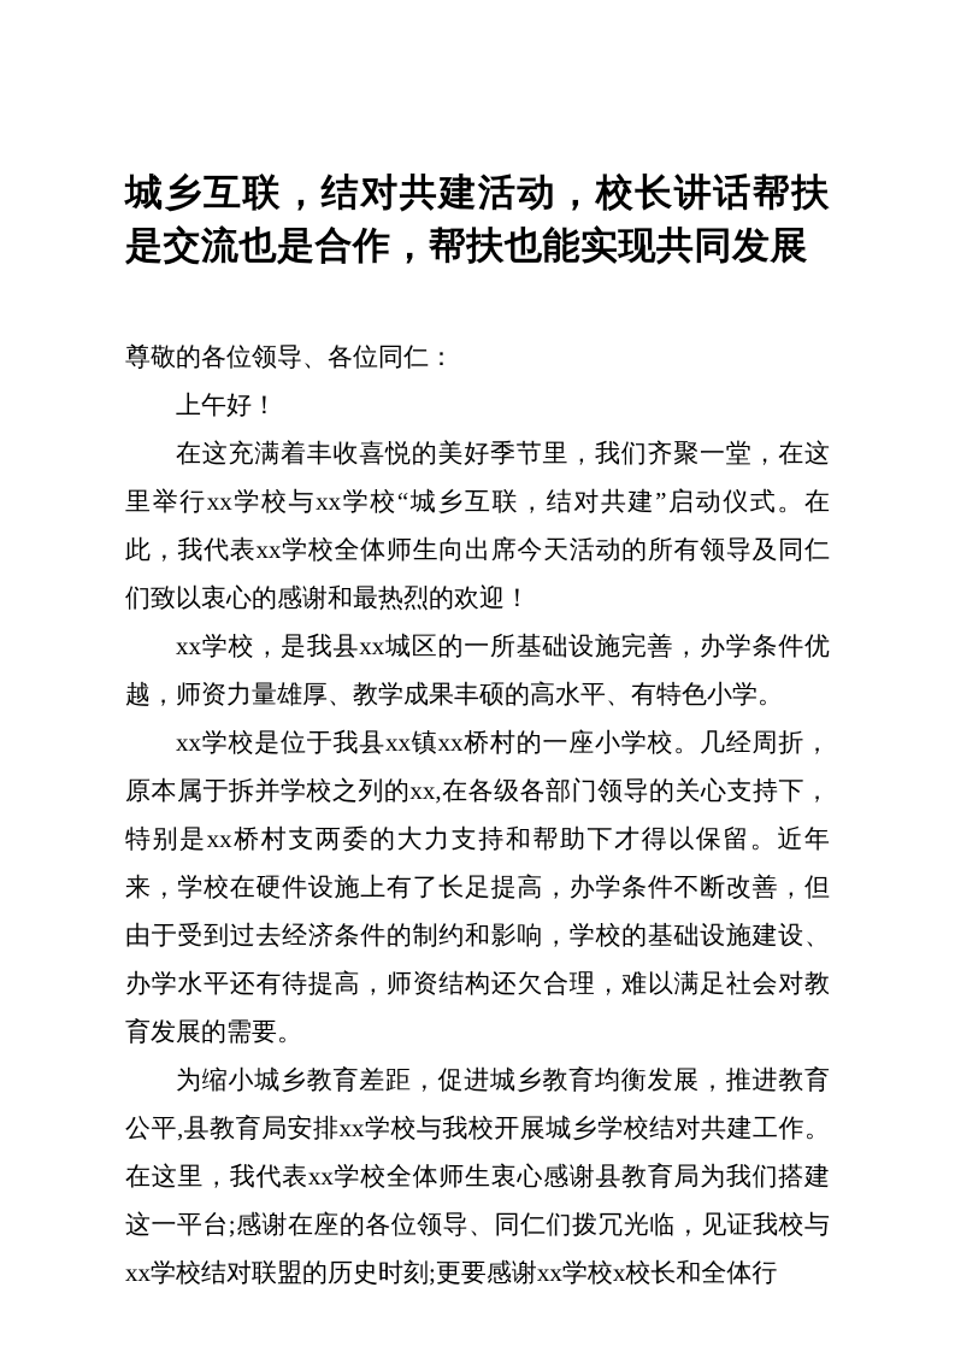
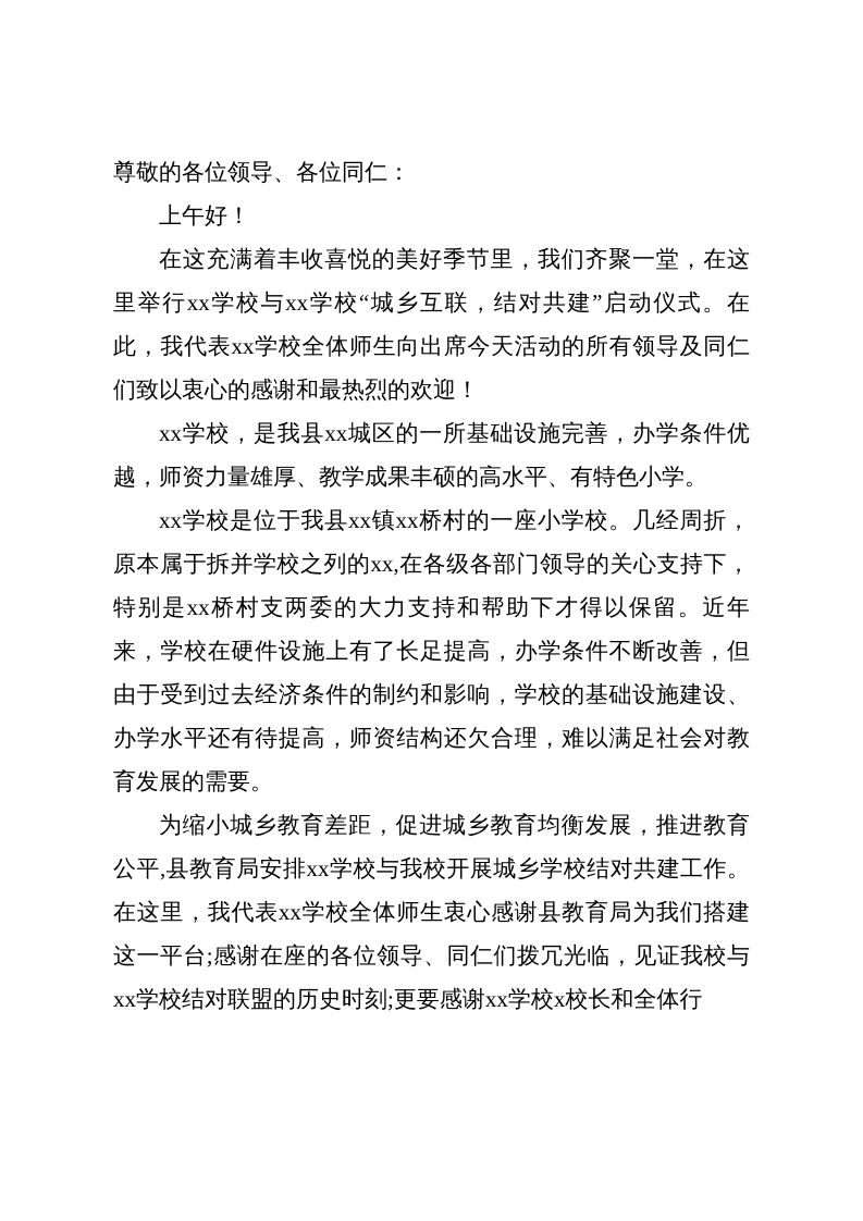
- 城乡互联，结对共建活动，校长讲话帮扶是交流也是合作，帮扶也能实现共同发展
  尊敬的各位领导、各位同仁：
  上午好！
  在这充满着丰收喜悦的美好季节里，我们齐聚一堂，在这里举行xx学校与xx学校“城乡互联，结对共建”启动仪式。在此，我代表xx学校全体师生向出席今天活动的所有领导及同仁们致以衷心的感谢和最热烈的欢迎！
  xx学校，是我县xx城区的一所基础设施完善，办学条件优越，师资力量雄厚、教学成果丰硕的高水平、有特色小学。
  xx学校是位于我县xx镇xx桥村的一座小学校。几经周折，原本属于拆并学校之列的xx,在各级各部门领导的关心支持下，特别是xx桥村支两委的大力支持和帮助下才得以保留。近年来，学校在硬件设施上有了长足提高，办学条件不断改善，但由于受到过去经济条件的制约和影响，学校的基础设施建设、办学水平还有待提高，师资结构还欠合理，难以满足社会对教育发展的需要。
  为缩小城乡教育差距，促进城乡教育均衡发展，推进教育公平,县教育局安排xx学校与我校开展城乡学校结对共建工作。在这里，我代表xx学校全体师生衷心感谢县教育局为我们搭建这一平台;感谢在座的各位领导、同仁们拨冗光临，见证我校与xx学校结对联盟的历史时刻;更要感谢xx学校x校长和全体行
